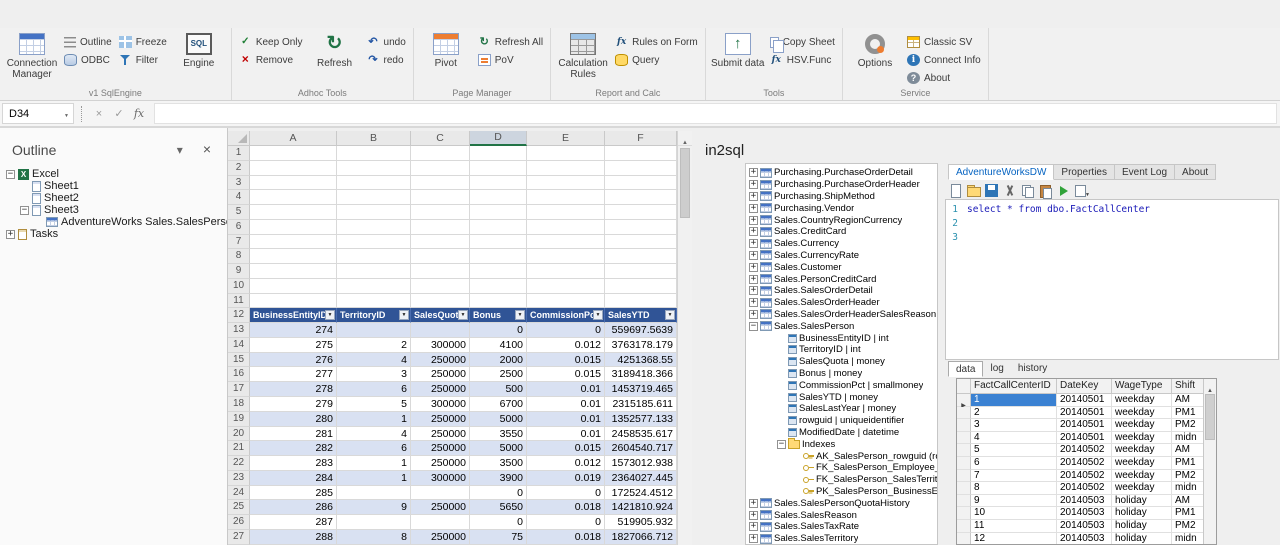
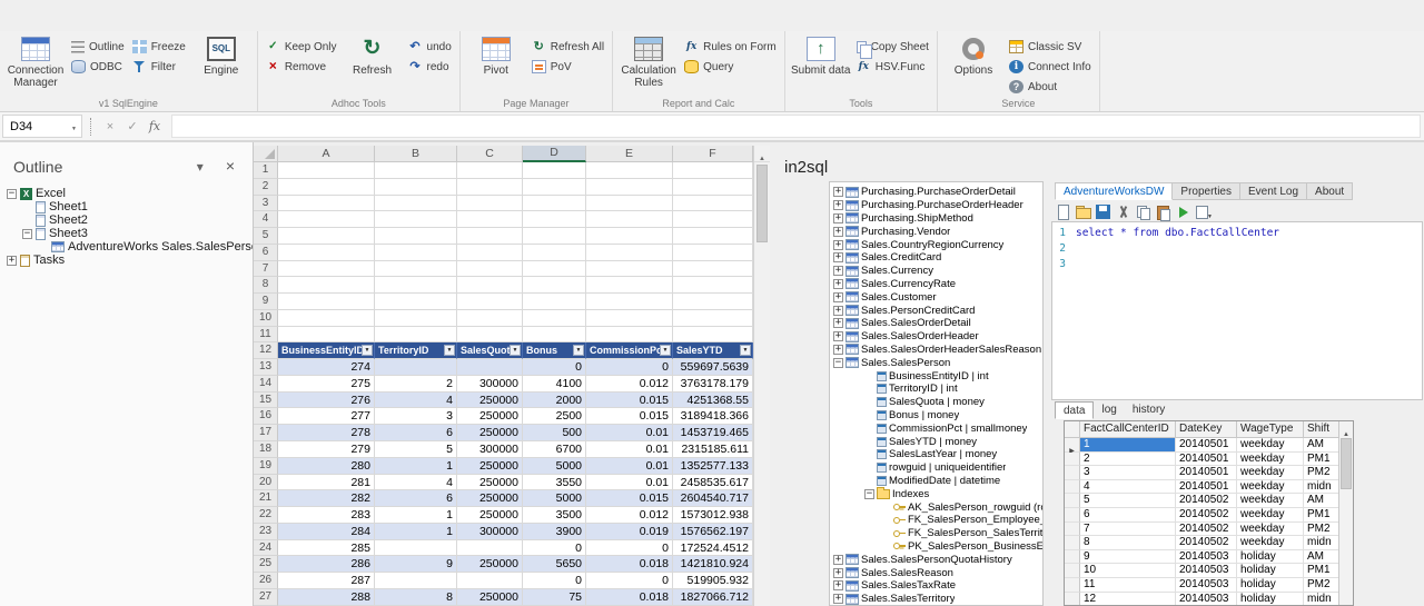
  Connection Manager
  Outline
  ODBC
  Freeze
  Filter
  Engine
  v1 SqlEngine
  Keep Only
  Remove
  Refresh
  undo
  redo
  Adhoc Tools
  Pivot
  Refresh All
  PoV
  Page Manager
  Calculation Rules
  Rules on Form
  Query
  Report and Calc
  Submit data
  Copy Sheet
  HSV.Func
  Tools
  Options
  Classic SV
  Connect Info
  About
  Service
  D34
  ×
  ✓
  fx
  Outline
  −
  Excel
  Sheet1
  Sheet2
  −
  Sheet3
  AdventureWorks Sales.SalesPers
  +
  Tasks
  A
  B
  C
  D
  E
  F
  1
  2
  3
  4
  5
  6
  7
  8
  9
  10
  11
  12
  BusinessEntityID
  TerritoryID
  SalesQuot
  Bonus
  CommissionP
  SalesYTD
  13
  274
  0
  0
  559697.5639
  14
  275
  2
  300000
  4100
  0.012
  3763178.179
  15
  276
  4
  250000
  2000
  0.015
  4251368.55
  16
  277
  3
  250000
  2500
  0.015
  3189418.366
  17
  278
  6
  250000
  500
  0.01
  1453719.465
  18
  279
  5
  300000
  6700
  0.01
  2315185.611
  19
  280
  1
  250000
  5000
  0.01
  1352577.133
  20
  281
  4
  250000
  3550
  0.01
  2458535.617
  21
  282
  6
  250000
  5000
  0.015
  2604540.717
  22
  283
  1
  250000
  3500
  0.012
  1573012.938
  23
  284
  1
  300000
  3900
  0.019
- 2364027.445
+ 1576562.197
  24
  285
  0
  0
  172524.4512
  25
  286
  9
  250000
  5650
  0.018
  1421810.924
  26
  287
  0
  0
  519905.932
  27
  288
  8
  250000
  75
  0.018
  1827066.712
  in2sql
  +
  Purchasing.PurchaseOrderDetail
  +
  Purchasing.PurchaseOrderHeader
  +
  Purchasing.ShipMethod
  +
  Purchasing.Vendor
  +
  Sales.CountryRegionCurrency
  +
  Sales.CreditCard
  +
  Sales.Currency
  +
  Sales.CurrencyRate
  +
  Sales.Customer
  +
  Sales.PersonCreditCard
  +
  Sales.SalesOrderDetail
  +
  Sales.SalesOrderHeader
  +
  Sales.SalesOrderHeaderSalesReason
  −
  Sales.SalesPerson
  BusinessEntityID | int
  TerritoryID | int
  SalesQuota | money
  Bonus | money
  CommissionPct | smallmoney
  SalesYTD | money
  SalesLastYear | money
  rowguid | uniqueidentifier
  ModifiedDate | datetime
  −
  Indexes
  AK_SalesPerson_rowguid (r
  FK_SalesPerson_Employee
  FK_SalesPerson_SalesTerrit
  PK_SalesPerson_BusinessE
  +
  Sales.SalesPersonQuotaHistory
  +
  Sales.SalesReason
  +
  Sales.SalesTaxRate
  +
  Sales.SalesTerritory
  AdventureWorksDW
  Properties
  Event Log
  About
  1
  select * from dbo.FactCallCenter
  2
  3
  data
  log
  history
  FactCallCenterID
  DateKey
  WageType
  Shift
  1
  20140501
  weekday
  AM
  2
  20140501
  weekday
  PM1
  3
  20140501
  weekday
  PM2
  4
  20140501
  weekday
  midn
  5
  20140502
  weekday
  AM
  6
  20140502
  weekday
  PM1
  7
  20140502
  weekday
  PM2
  8
  20140502
  weekday
  midn
  9
  20140503
  holiday
  AM
  10
  20140503
  holiday
  PM1
  11
  20140503
  holiday
  PM2
  12
  20140503
  holiday
  midn
